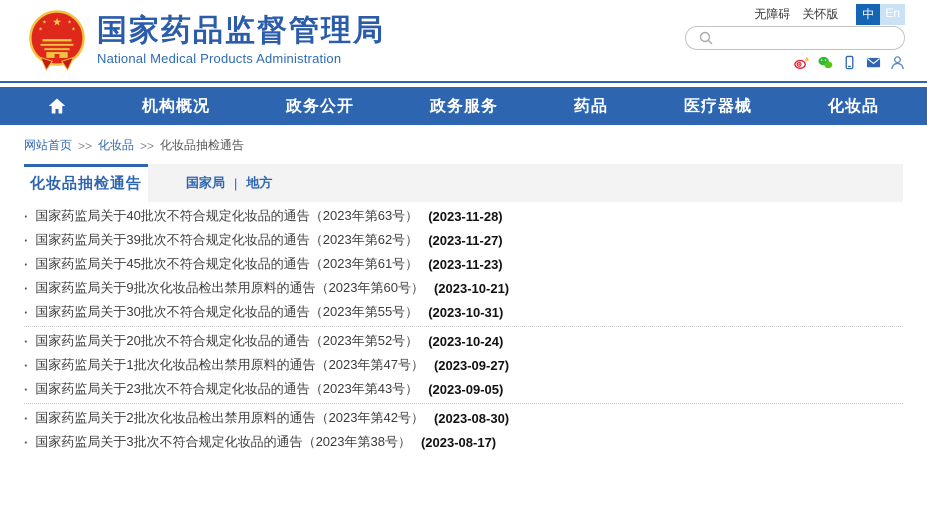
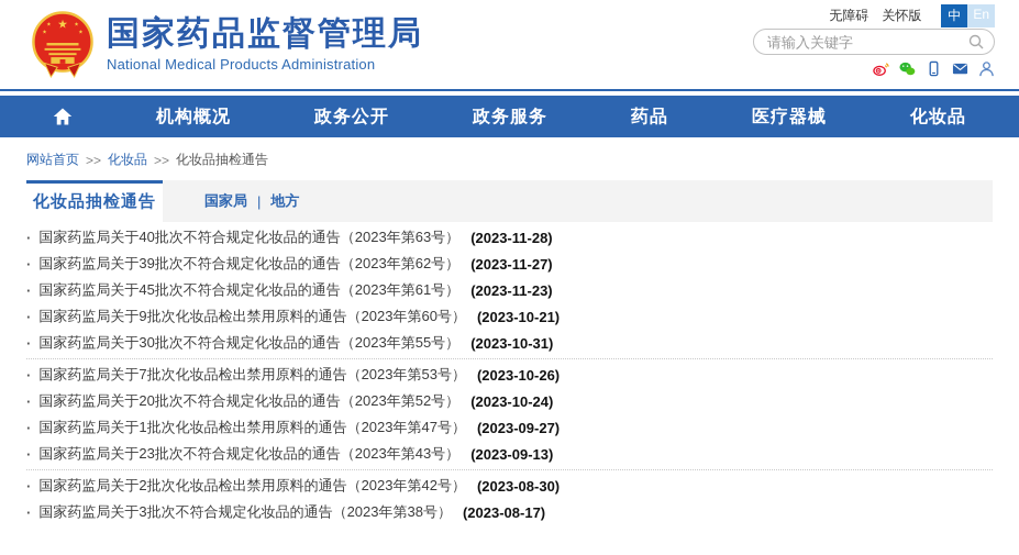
  ★
  国家药品监督管理局
  National Medical Products Administration
  无障碍
  关怀版
  中
  En
+ 请输入关键字
  机构概况
  政务公开
  政务服务
  药品
  医疗器械
  化妆品
  网站首页
  >>
  化妆品
  >>
  化妆品抽检通告
  化妆品抽检通告
  国家局
  |
  地方
  国家药监局关于40批次不符合规定化妆品的通告（2023年第63号）
  (2023-11-28)
  国家药监局关于39批次不符合规定化妆品的通告（2023年第62号）
  (2023-11-27)
  国家药监局关于45批次不符合规定化妆品的通告（2023年第61号）
  (2023-11-23)
  国家药监局关于9批次化妆品检出禁用原料的通告（2023年第60号）
  (2023-10-21)
  国家药监局关于30批次不符合规定化妆品的通告（2023年第55号）
  (2023-10-31)
+ 国家药监局关于7批次化妆品检出禁用原料的通告（2023年第53号）
+ (2023-10-26)
  国家药监局关于20批次不符合规定化妆品的通告（2023年第52号）
  (2023-10-24)
  国家药监局关于1批次化妆品检出禁用原料的通告（2023年第47号）
  (2023-09-27)
  国家药监局关于23批次不符合规定化妆品的通告（2023年第43号）
- (2023-09-05)
+ (2023-09-13)
  国家药监局关于2批次化妆品检出禁用原料的通告（2023年第42号）
  (2023-08-30)
  国家药监局关于3批次不符合规定化妆品的通告（2023年第38号）
  (2023-08-17)
